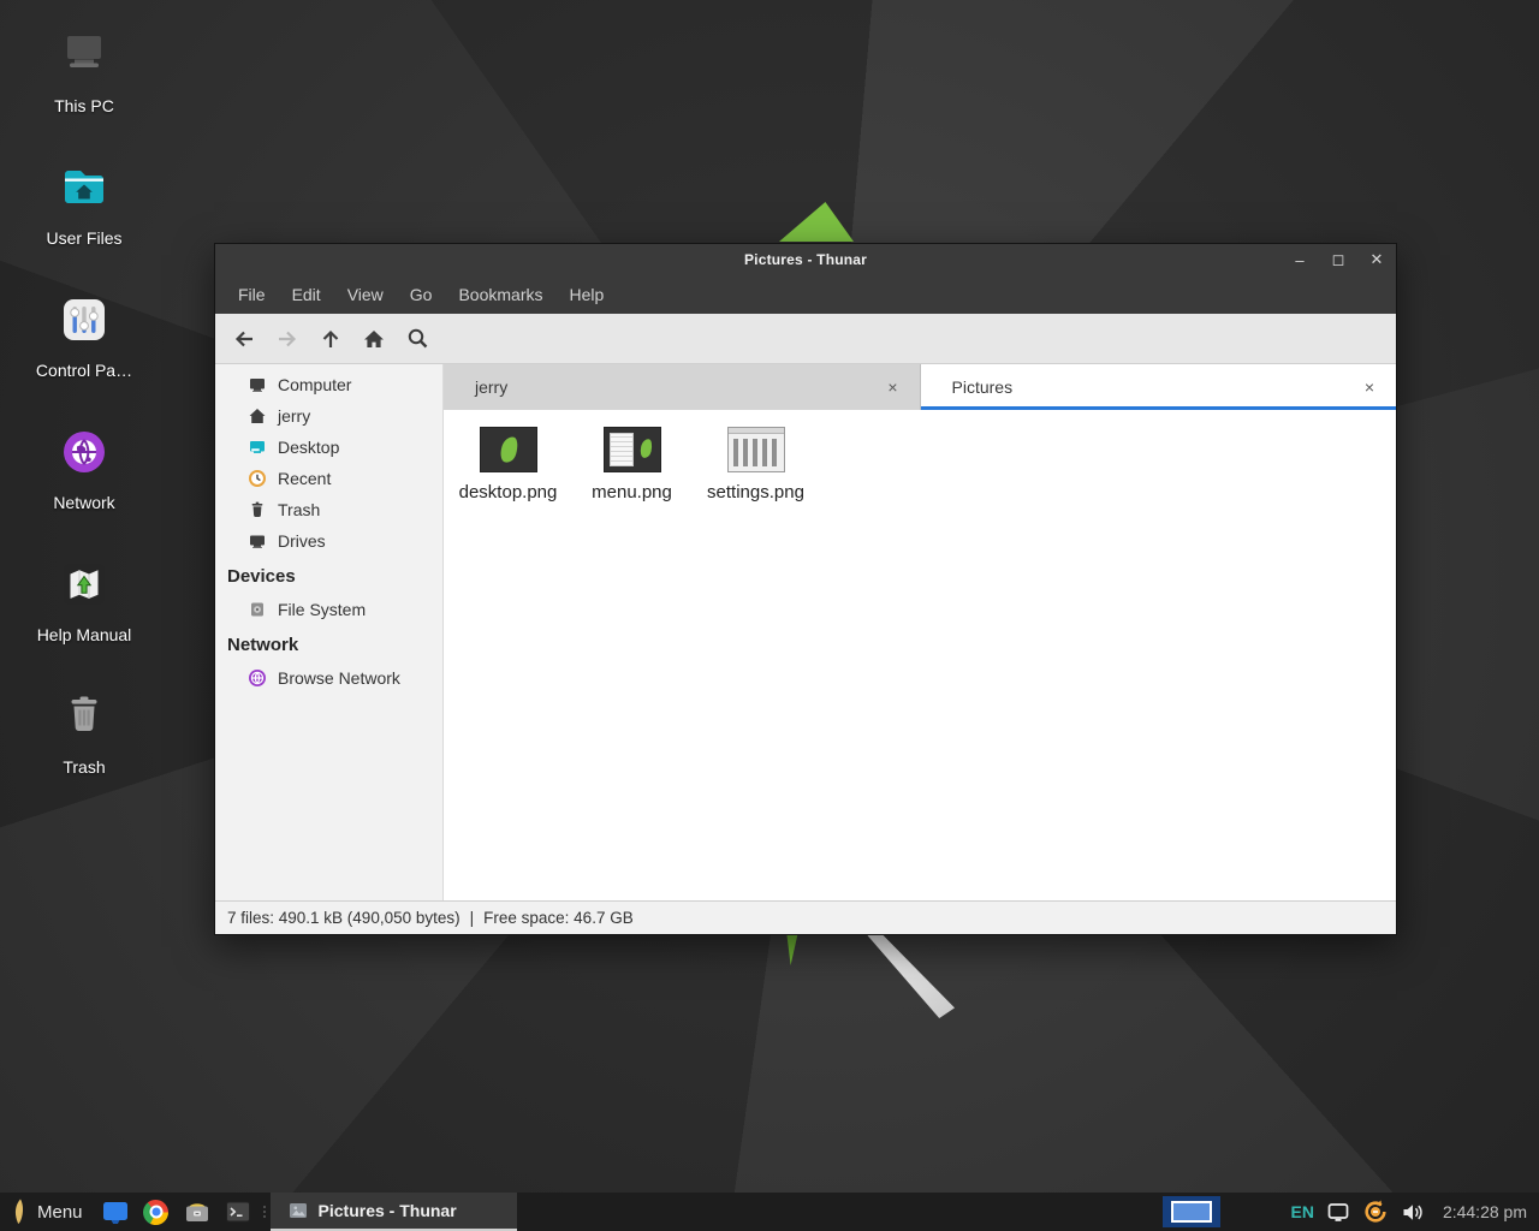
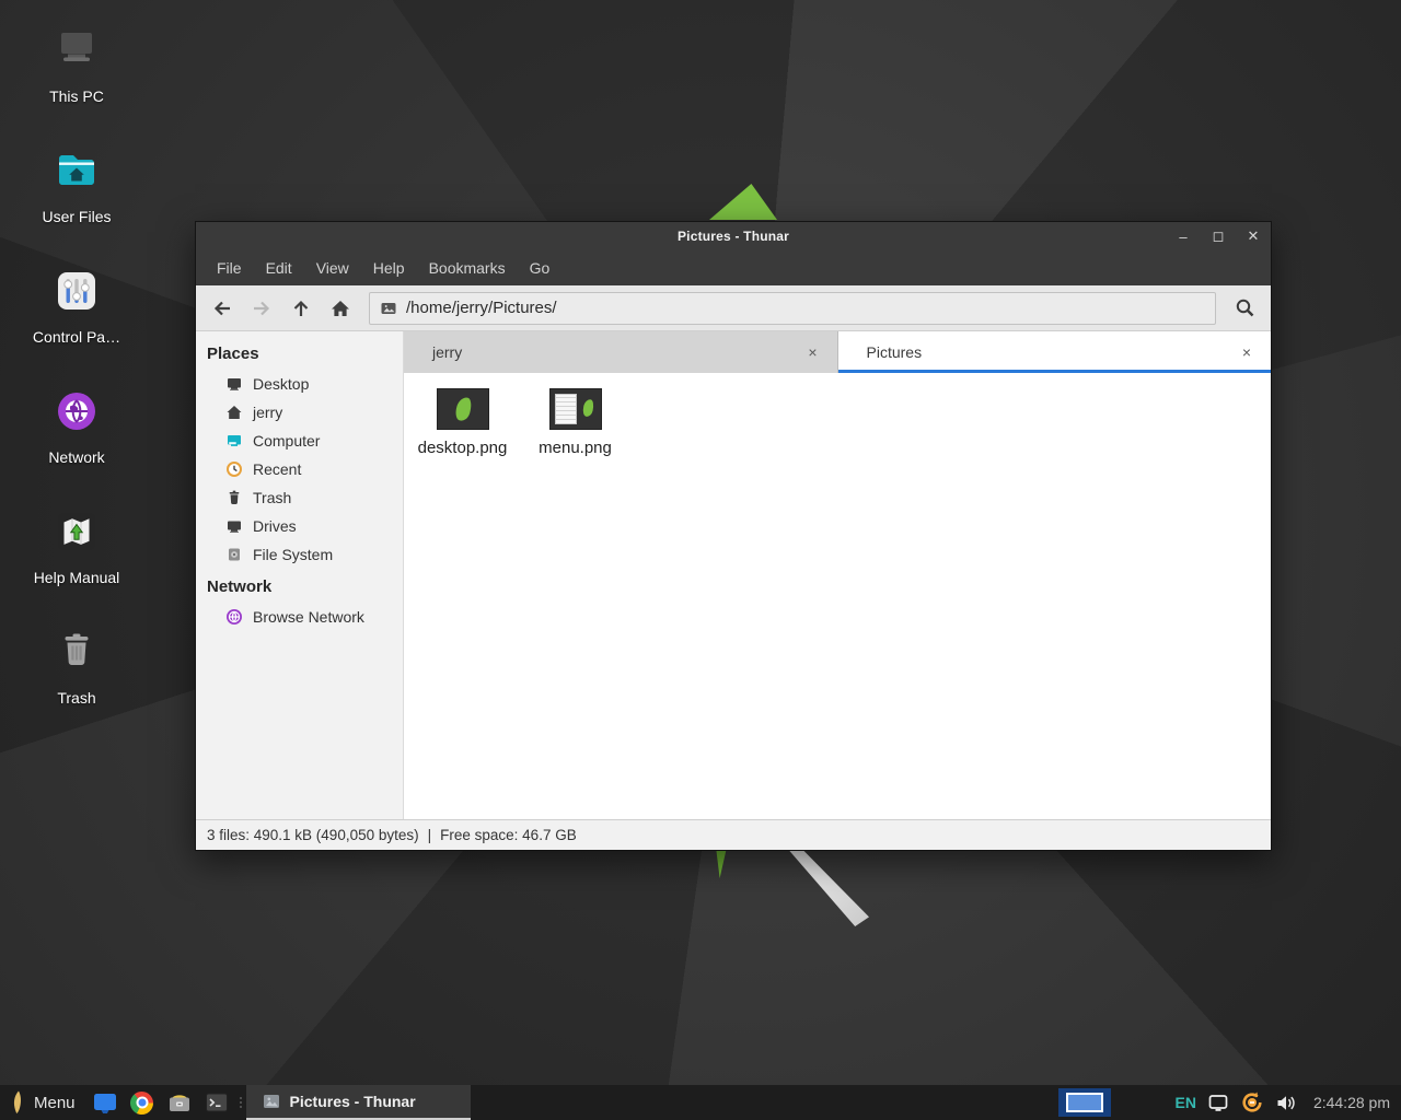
  This PC
  User Files
  Control Pa…
  Network
  Help Manual
  Trash
  Pictures - Thunar
  –
  ◻
  ✕
  File
  Edit
  View
- Go
+ Help
  Bookmarks
- Help
+ Go
+ /home/jerry/Pictures/
+ Places
- Computer
+ Desktop
  jerry
- Desktop
+ Computer
  Recent
  Trash
  Drives
- Devices
  File System
  Network
  Browse Network
  jerry
  ×
  Pictures
  ×
  desktop.png
  menu.png
- settings.png
- 7 files: 490.1 kB (490,050 bytes)
+ 3 files: 490.1 kB (490,050 bytes)
  |
  Free space: 46.7 GB
  Menu
  Pictures - Thunar
  EN
  2:44:28 pm
